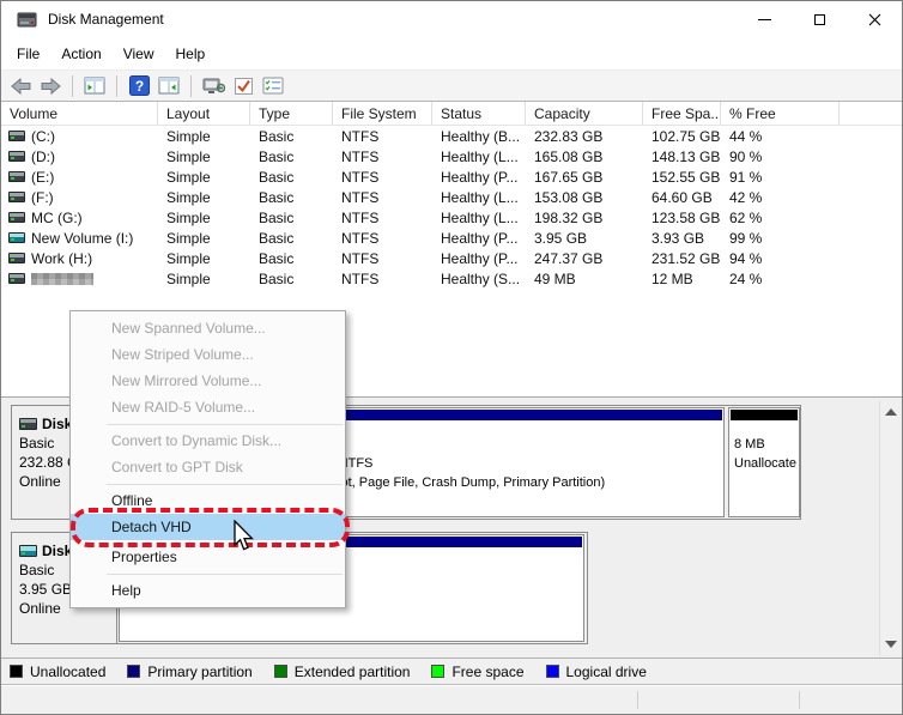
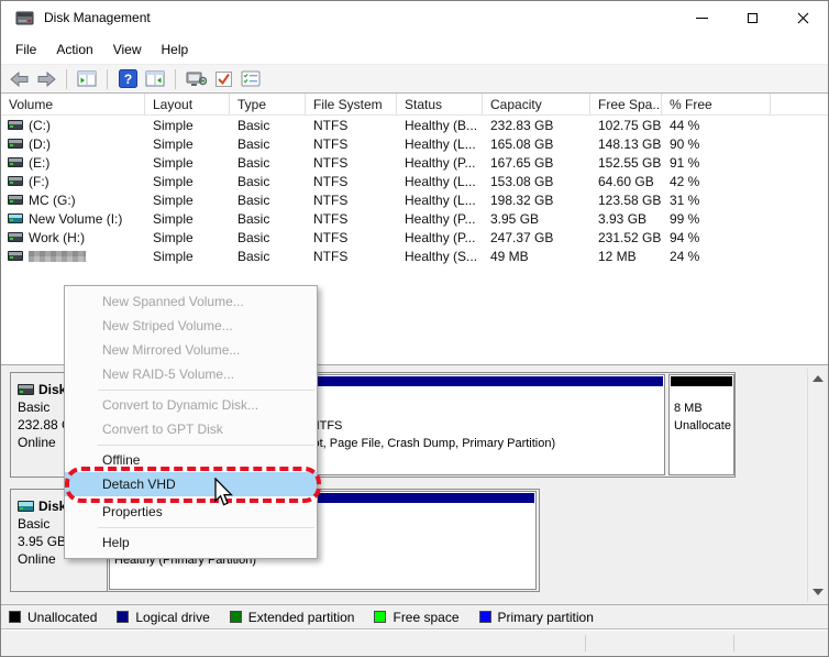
  Disk Management
  File
  Action
  View
  Help
  ?
  Volume
  Layout
  Type
  File System
  Status
  Capacity
  Free Spa...
  % Free
  (C:)
  Simple
  Basic
  NTFS
  Healthy (B...
  232.83 GB
  102.75 GB
  44 %
  (D:)
  Simple
  Basic
  NTFS
  Healthy (L...
  165.08 GB
  148.13 GB
  90 %
  (E:)
  Simple
  Basic
  NTFS
  Healthy (P...
  167.65 GB
  152.55 GB
  91 %
  (F:)
  Simple
  Basic
  NTFS
  Healthy (L...
  153.08 GB
  64.60 GB
  42 %
  MC (G:)
  Simple
  Basic
  NTFS
  Healthy (L...
  198.32 GB
  123.58 GB
- 62 %
+ 31 %
  New Volume (I:)
  Simple
  Basic
  NTFS
  Healthy (P...
  3.95 GB
  3.93 GB
  99 %
  Work (H:)
  Simple
  Basic
  NTFS
  Healthy (P...
  247.37 GB
  231.52 GB
  94 %
  Simple
  Basic
  NTFS
  Healthy (S...
  49 MB
  12 MB
  24 %
  Dis
  Basic
  232.88
  Online
  t, Page File, Crash Dump, Primary Partition)
  8 MB
  Unallocate
  Dis
  Basic
  3.95 GB
  Online
+ Healthy (Primary Partition)
  Unallocated
- Primary partition
+ Logical drive
  Extended partition
  Free space
- Logical drive
+ Primary partition
  New Spanned Volume...
  New Striped Volume...
  New Mirrored Volume...
  New RAID-5 Volume...
  Convert to Dynamic Disk...
  Convert to GPT Disk
  Offline
  Detach VHD
  Properties
  Help
